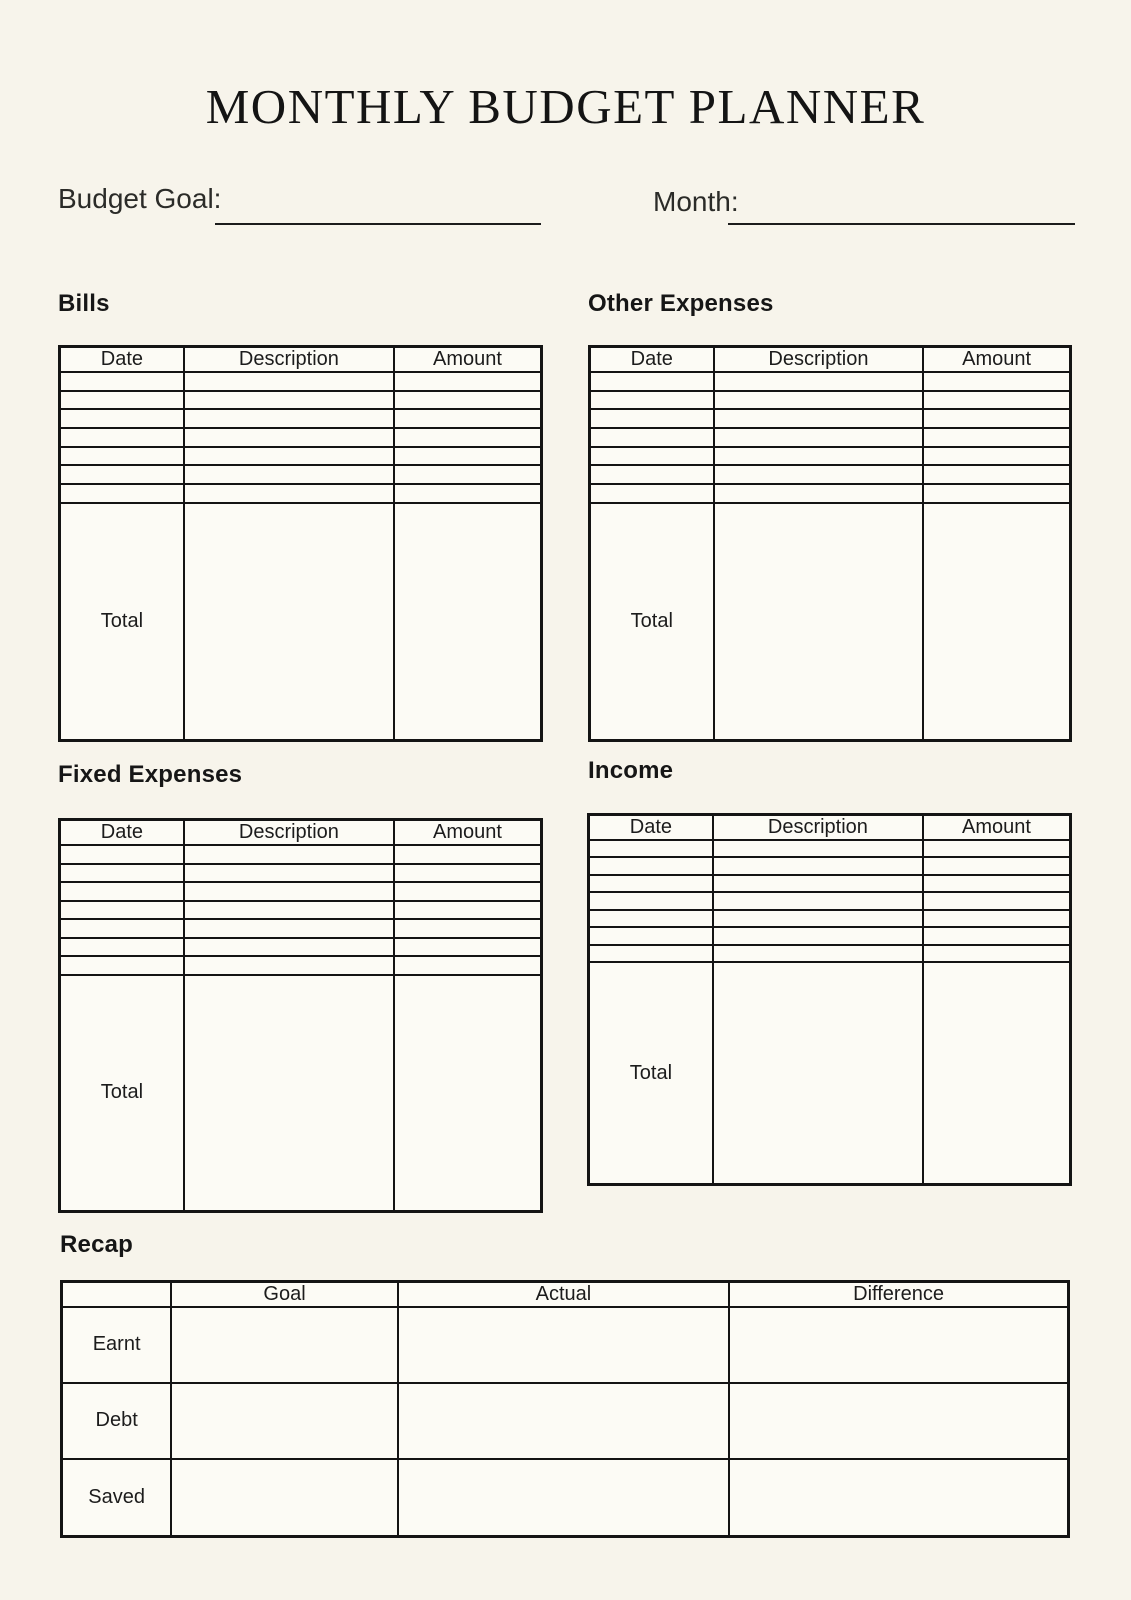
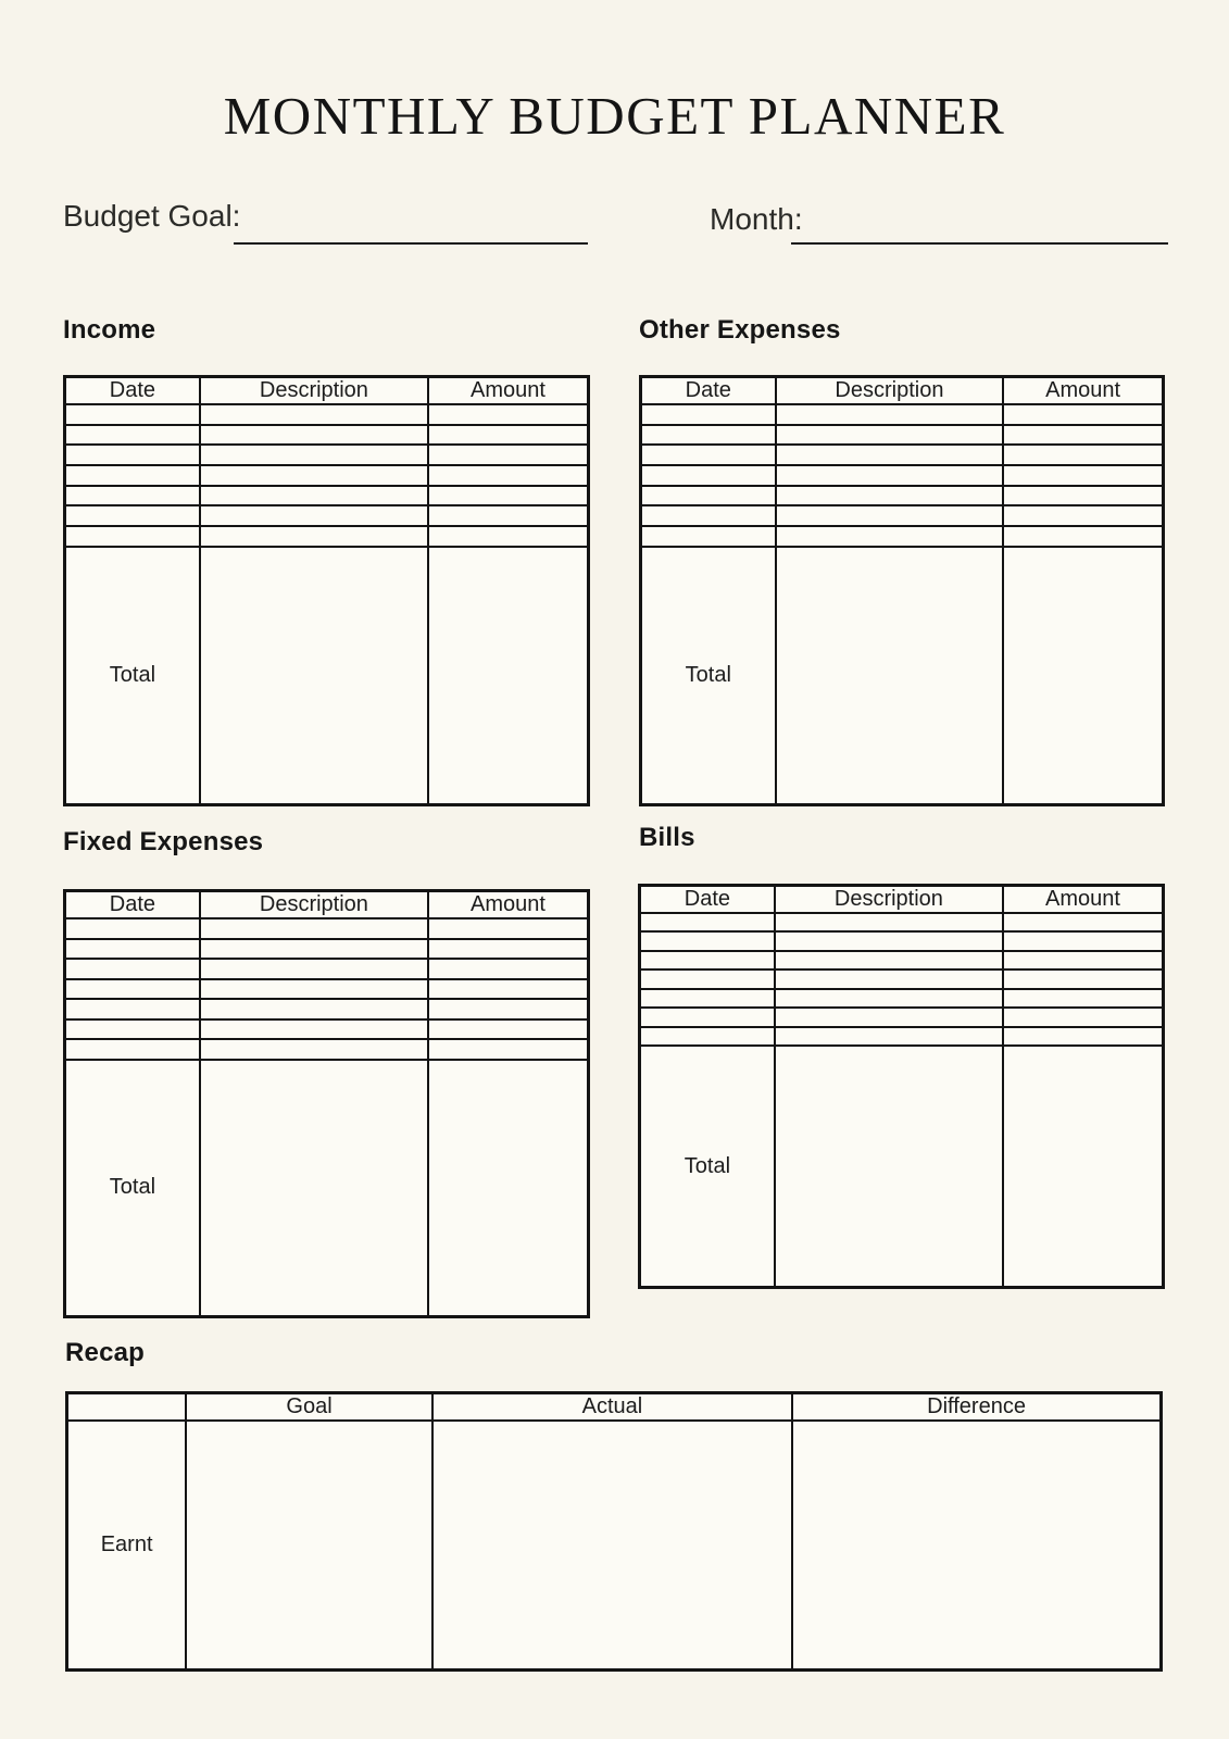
  MONTHLY BUDGET PLANNER
  Budget Goal:
  Month:
- Bills
+ Income
  Date	Description	Amount
  Total
  Other Expenses
  Date	Description	Amount
  Total
  Fixed Expenses
  Date	Description	Amount
  Total
- Income
+ Bills
  Date	Description	Amount
  Total
  Recap
  	Goal	Actual	Difference
  Earnt
- Debt
- Saved
